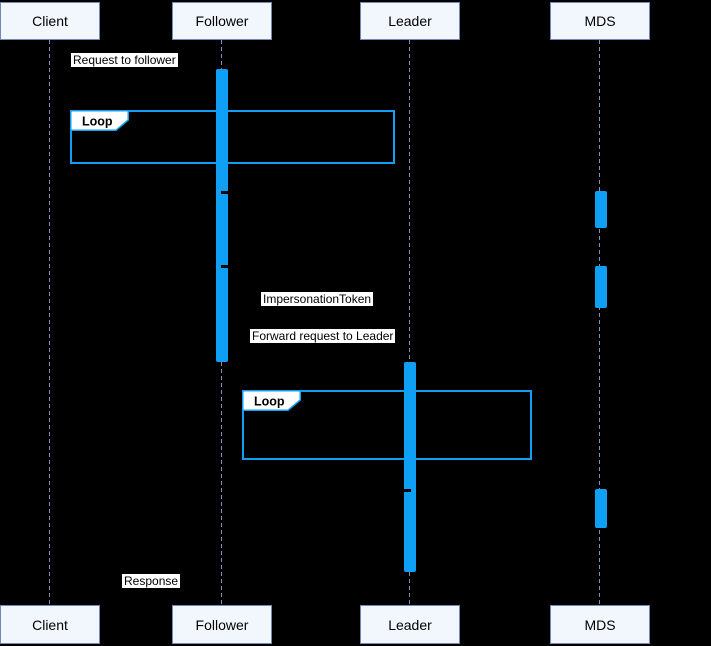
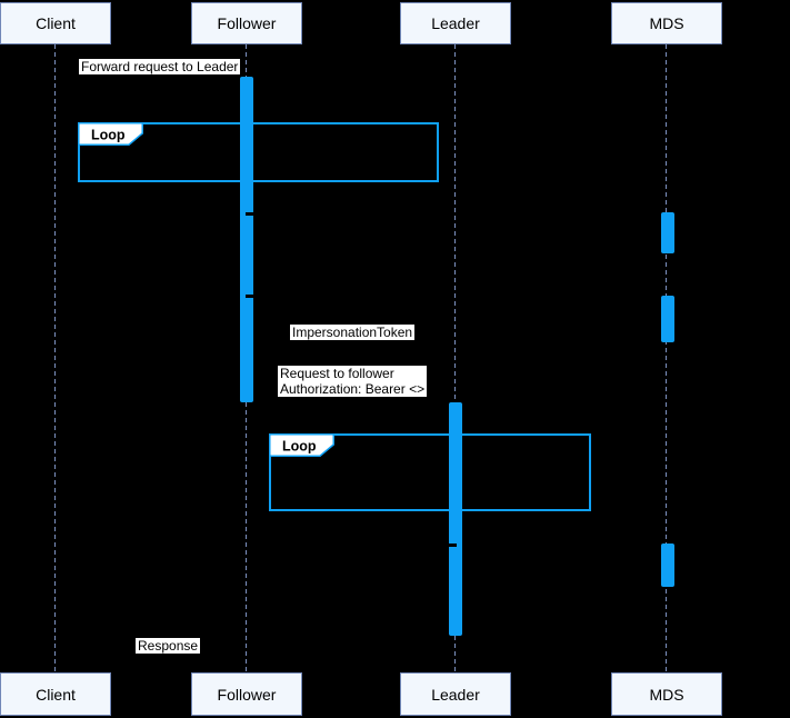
  Loop
  Loop
- Request to follower
+ Forward request to Leader
  ImpersonationToken
- Forward request to Leader
+ Request to follower
+ Authorization: Bearer <>
  Response
  Client
  Client
  Follower
  Follower
  Leader
  Leader
  MDS
  MDS
